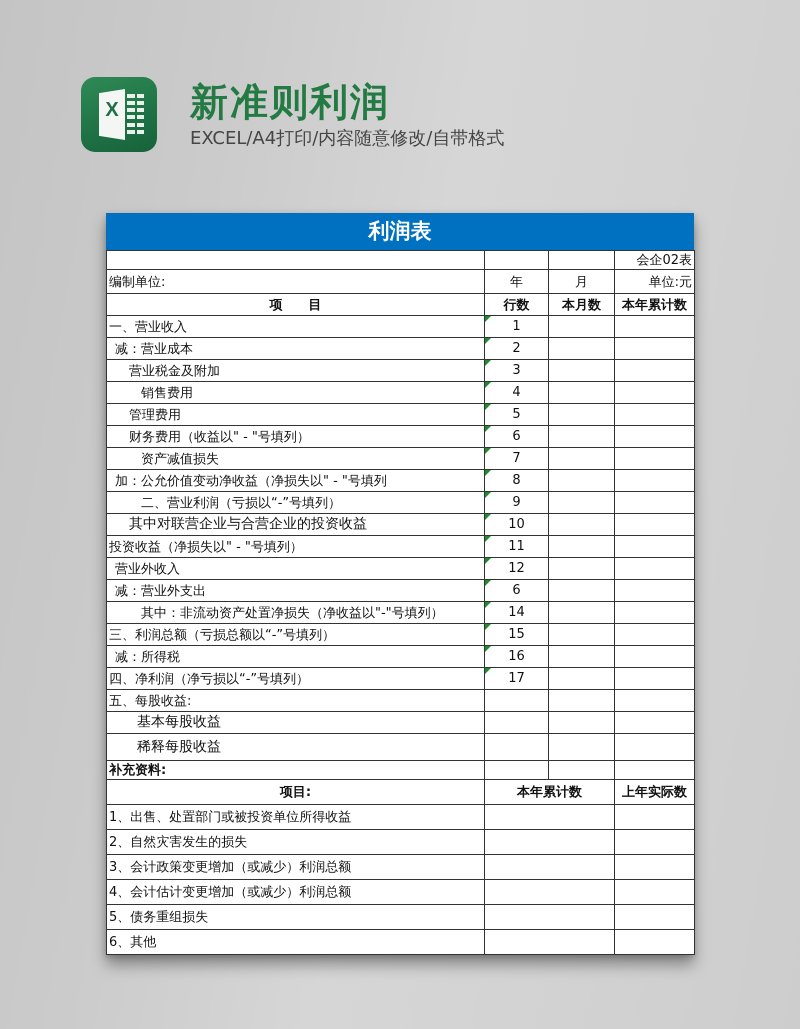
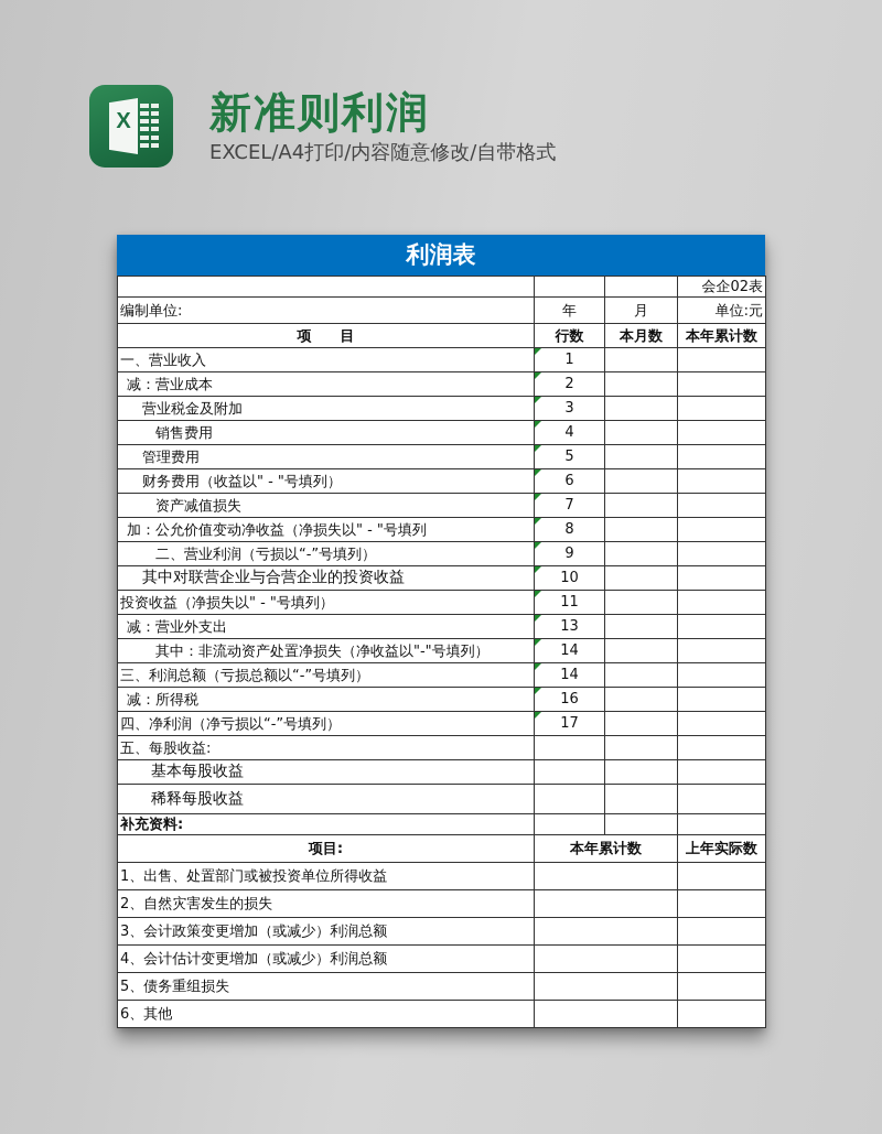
  X
  新准则利润
  EXCEL/A4打印/内容随意修改/自带格式
  利润表
  			会企02表
  编制单位:	年	月	单位:元
  项 目	行数	本月数	本年累计数
  一、营业收入	1
  减：营业成本	2
  营业税金及附加	3
  销售费用	4
  管理费用	5
  财务费用（收益以" - "号填列）	6
  资产减值损失	7
  加：公允价值变动净收益（净损失以" - "号填列	8
  二、营业利润（亏损以“-”号填列）	9
  其中对联营企业与合营企业的投资收益	10
  投资收益（净损失以" - "号填列）	11
- 营业外收入	12
- 减：营业外支出	6
+ 减：营业外支出	13
  其中：非流动资产处置净损失（净收益以"-"号填列）	14
- 三、利润总额（亏损总额以“-”号填列）	15
+ 三、利润总额（亏损总额以“-”号填列）	14
  减：所得税	16
  四、净利润（净亏损以“-”号填列）	17
  五、每股收益:
  基本每股收益
  稀释每股收益
  补充资料:
  项目:	本年累计数	上年实际数
  1、出售、处置部门或被投资单位所得收益
  2、自然灾害发生的损失
  3、会计政策变更增加（或减少）利润总额
  4、会计估计变更增加（或减少）利润总额
  5、债务重组损失
  6、其他
